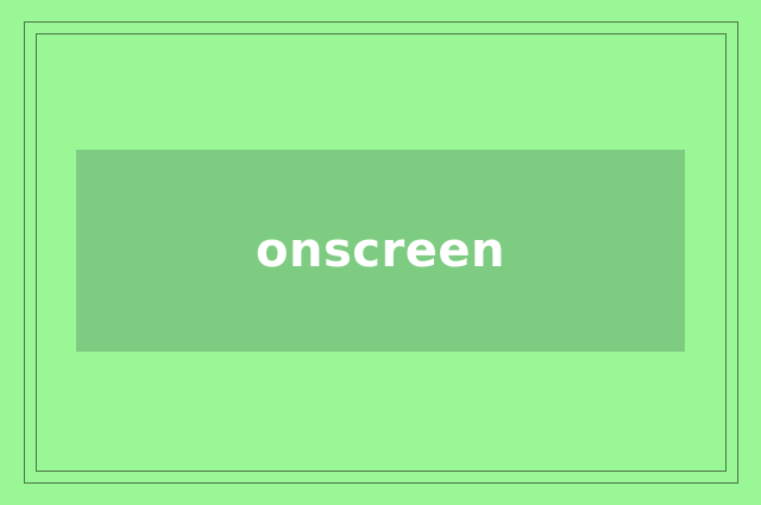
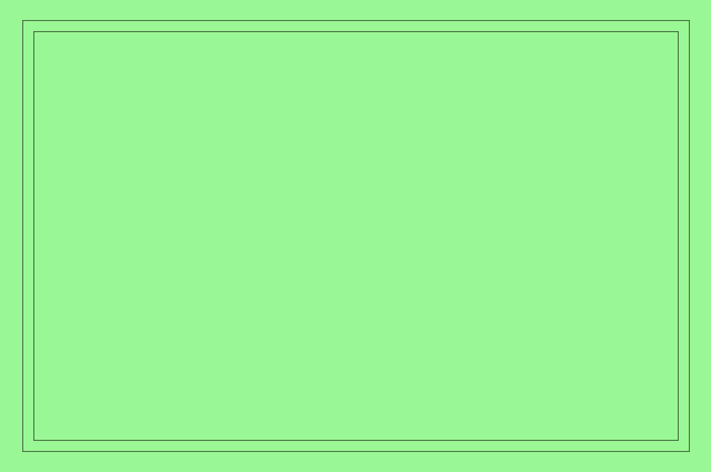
- onscreen
